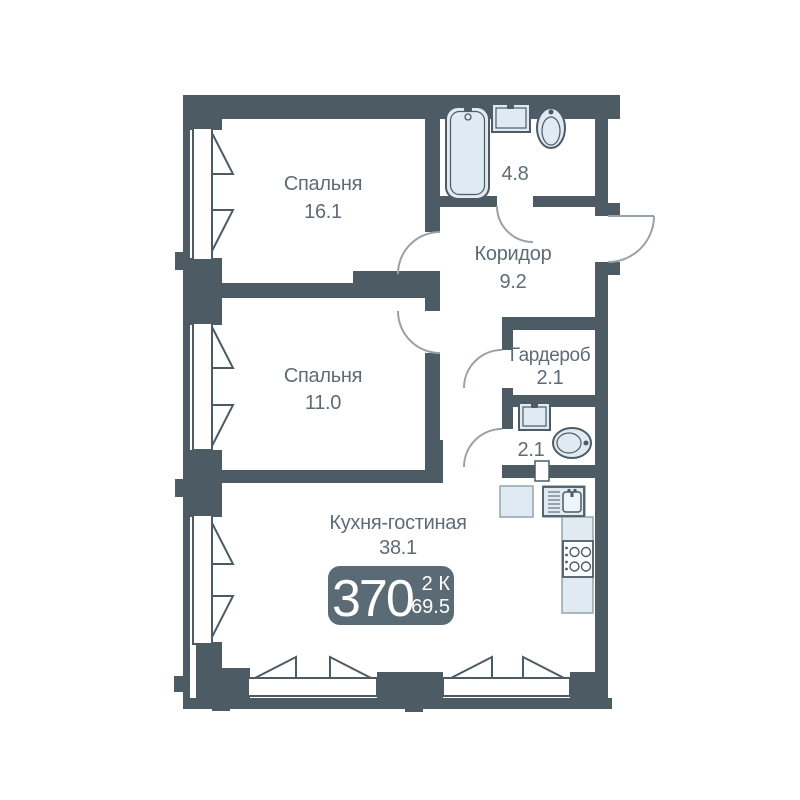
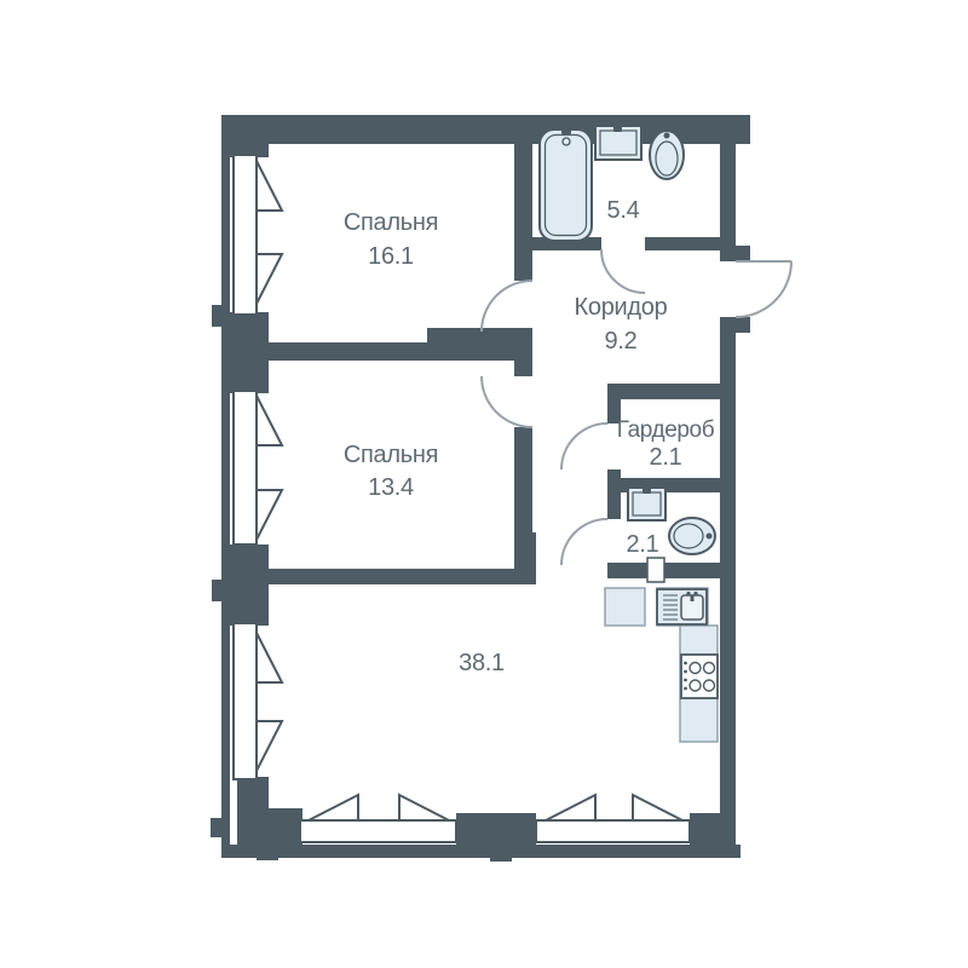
  Спальня
  16.1
  Спальня
- 11.0
+ 13.4
  Коридор
  9.2
- 4.8
+ 5.4
  Гардероб
  2.1
  2.1
- Кухня-гостиная
  38.1
- 370
- 2 К
- 69.5
